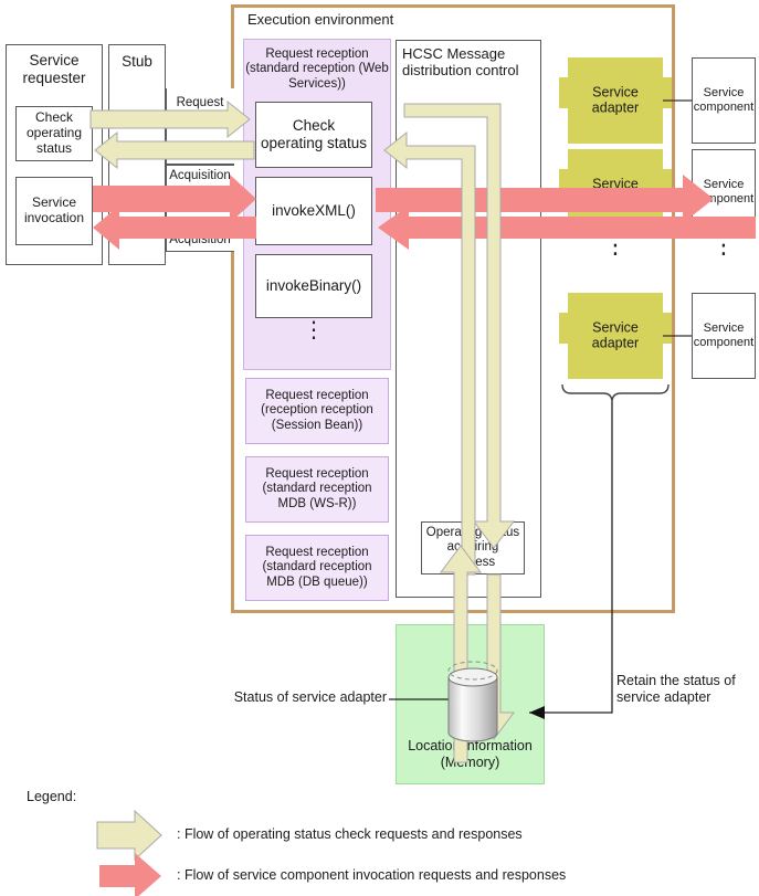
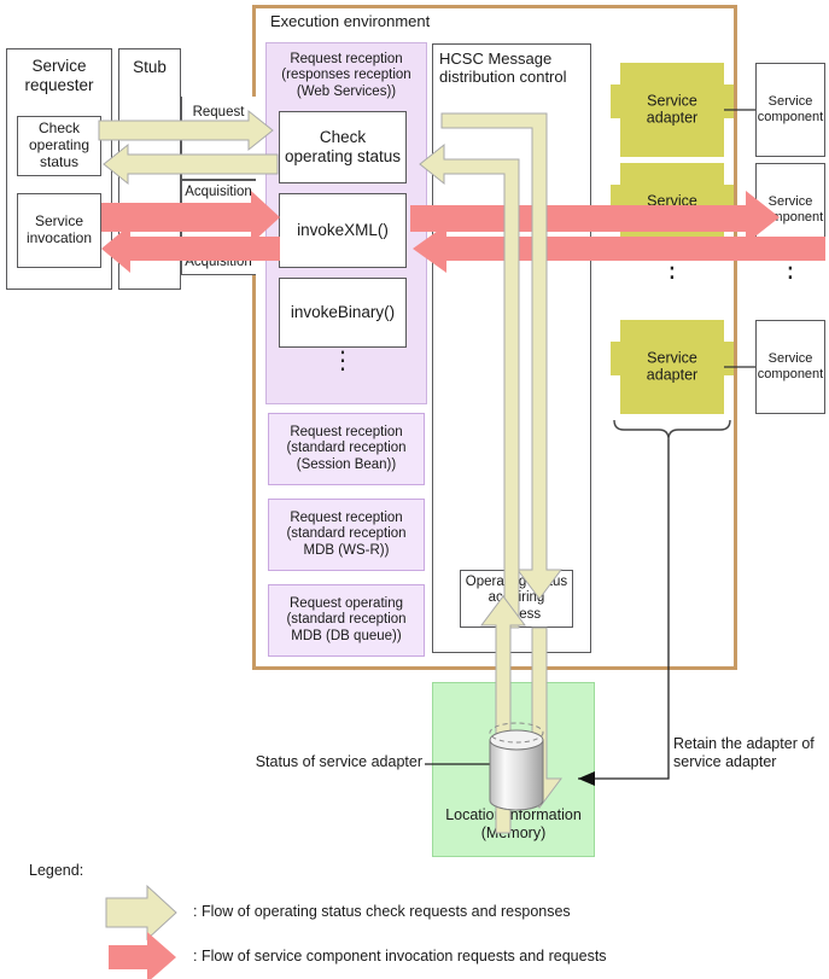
  Execution environment
  Service requester
  Check operating status
  Service invocation
  Stub
  Request
  Acquisition
  Acquisition
- Request reception (standard reception (Web Services))
+ Request reception (responses reception (Web Services))
  Check operating status
  invokeXML()
  invokeBinary()
  ⋮
- Request reception (reception reception (Session Bean))
+ Request reception (standard reception (Session Bean))
  Request reception (standard reception MDB (WS-R))
- Request reception (standard reception MDB (DB queue))
+ Request operating (standard reception MDB (DB queue))
  HCSC Message distribution control
  Service adapter
  ⋮
  Service adapter
  Service component
  Service ponent
  ⋮
  Service component
  Locationformation (Mmory)
  Status of service adapter
- Retain the status of service adapter
+ Retain the adapter of service adapter
  Legend:
  : Flow of operating status check requests and responses
- : Flow of service component invocation requests and responses
+ : Flow of service component invocation requests and requests
